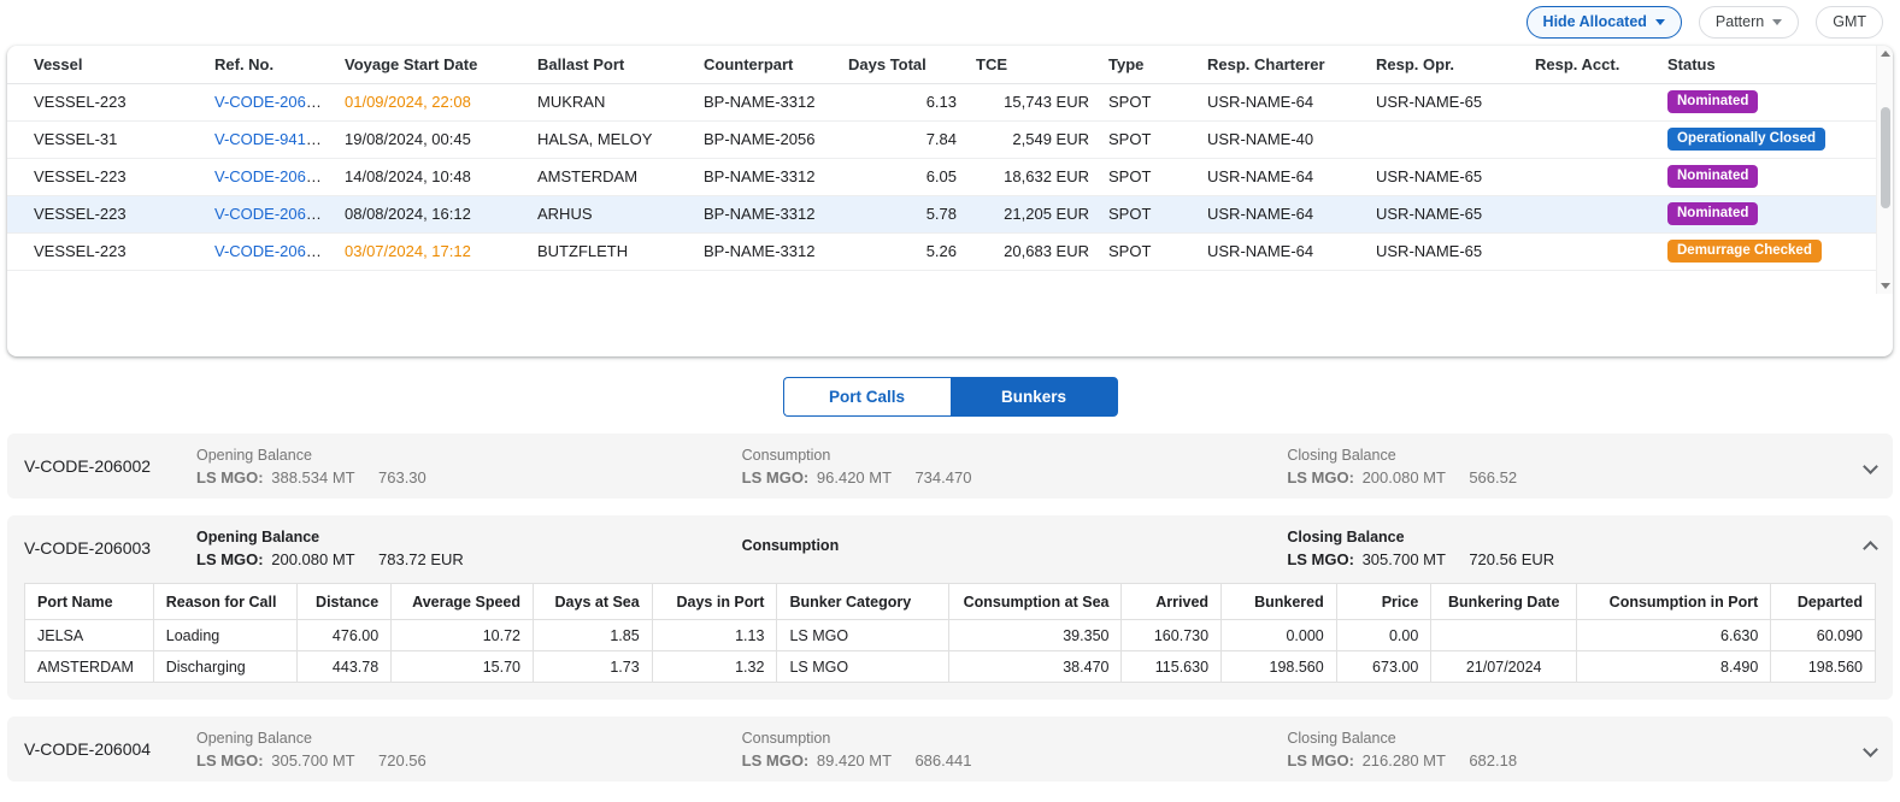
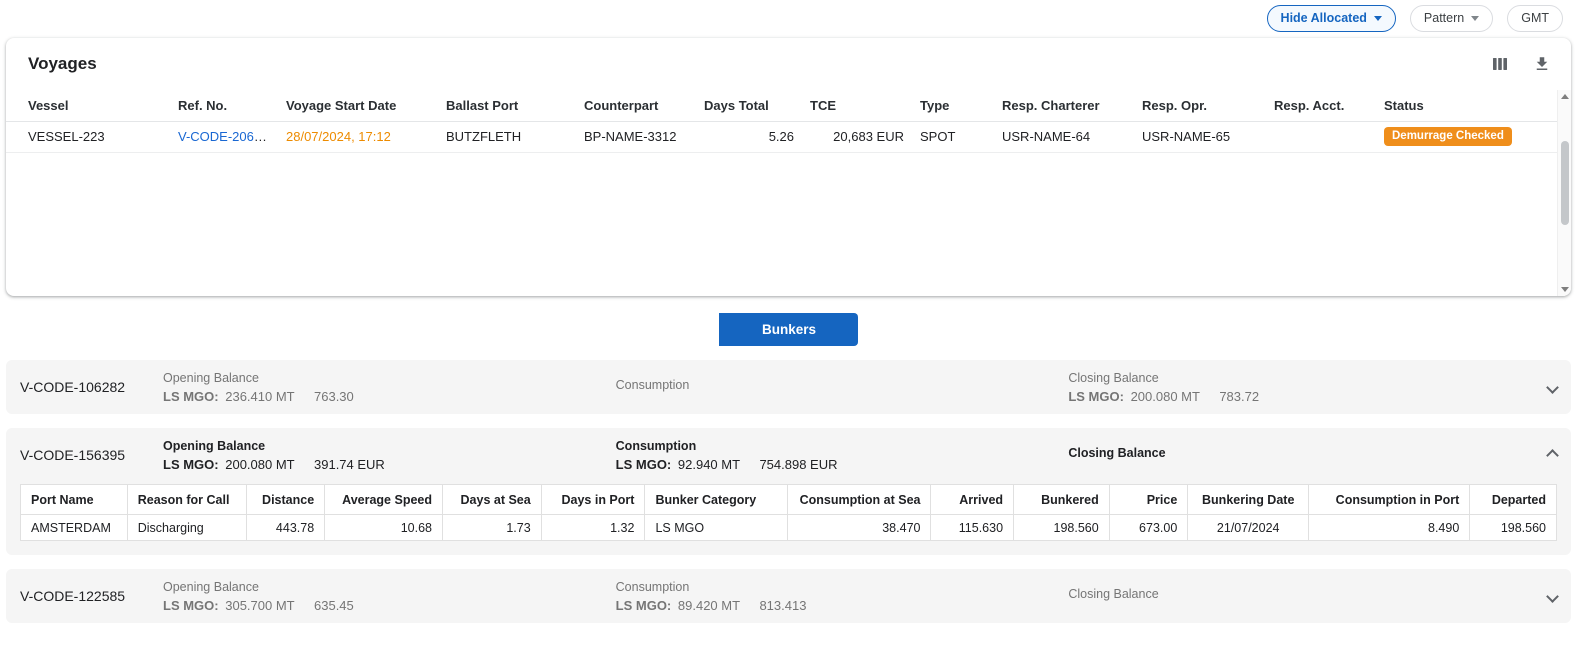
  Hide Allocated
  Pattern
  GMT
+ Voyages
  Vessel	Ref. No.	Voyage Start Date	Ballast Port	Counterpart	Days Total	TCE	Type	Resp. Charterer	Resp. Opr.	Resp. Acct.	Status
- VESSEL-223	V-CODE-206011	01/09/2024, 22:08	MUKRAN	BP-NAME-3312	6.13	15,743 EUR	SPOT	USR-NAME-64	USR-NAME-65		Nominated
- VESSEL-31	V-CODE-941658	19/08/2024, 00:45	HALSA, MELOY	BP-NAME-2056	7.84	2,549 EUR	SPOT	USR-NAME-40			Operationally Closed
- VESSEL-223	V-CODE-206008	14/08/2024, 10:48	AMSTERDAM	BP-NAME-3312	6.05	18,632 EUR	SPOT	USR-NAME-64	USR-NAME-65		Nominated
- VESSEL-223	V-CODE-206007	08/08/2024, 16:12	ARHUS	BP-NAME-3312	5.78	21,205 EUR	SPOT	USR-NAME-64	USR-NAME-65		Nominated
- VESSEL-223	V-CODE-206005	03/07/2024, 17:12	BUTZFLETH	BP-NAME-3312	5.26	20,683 EUR	SPOT	USR-NAME-64	USR-NAME-65		Demurrage Checked
+ VESSEL-223	V-CODE-206005	28/07/2024, 17:12	BUTZFLETH	BP-NAME-3312	5.26	20,683 EUR	SPOT	USR-NAME-64	USR-NAME-65		Demurrage Checked
- Port Calls
  Bunkers
- V-CODE-206002
+ V-CODE-106282
  Opening Balance
- LS MGO: 388.534 MT 763.30
+ LS MGO: 236.410 MT 763.30
  Consumption
- LS MGO: 96.420 MT 734.470
  Closing Balance
- LS MGO: 200.080 MT 566.52
+ LS MGO: 200.080 MT 783.72
- V-CODE-206003
+ V-CODE-156395
  Opening Balance
- LS MGO: 200.080 MT 783.72 EUR
+ LS MGO: 200.080 MT 391.74 EUR
  Consumption
+ LS MGO: 92.940 MT 754.898 EUR
  Closing Balance
- LS MGO: 305.700 MT 720.56 EUR
  Port Name	Reason for Call	Distance	Average Speed	Days at Sea	Days in Port	Bunker Category	Consumption at Sea	Arrived	Bunkered	Price	Bunkering Date	Consumption in Port	Departed
- JELSA	Loading	476.00	10.72	1.85	1.13	LS MGO	39.350	160.730	0.000	0.00		6.630	60.090
- AMSTERDAM	Discharging	443.78	15.70	1.73	1.32	LS MGO	38.470	115.630	198.560	673.00	21/07/2024	8.490	198.560
+ AMSTERDAM	Discharging	443.78	10.68	1.73	1.32	LS MGO	38.470	115.630	198.560	673.00	21/07/2024	8.490	198.560
- V-CODE-206004
+ V-CODE-122585
  Opening Balance
- LS MGO: 305.700 MT 720.56
+ LS MGO: 305.700 MT 635.45
  Consumption
- LS MGO: 89.420 MT 686.441
+ LS MGO: 89.420 MT 813.413
  Closing Balance
- LS MGO: 216.280 MT 682.18
